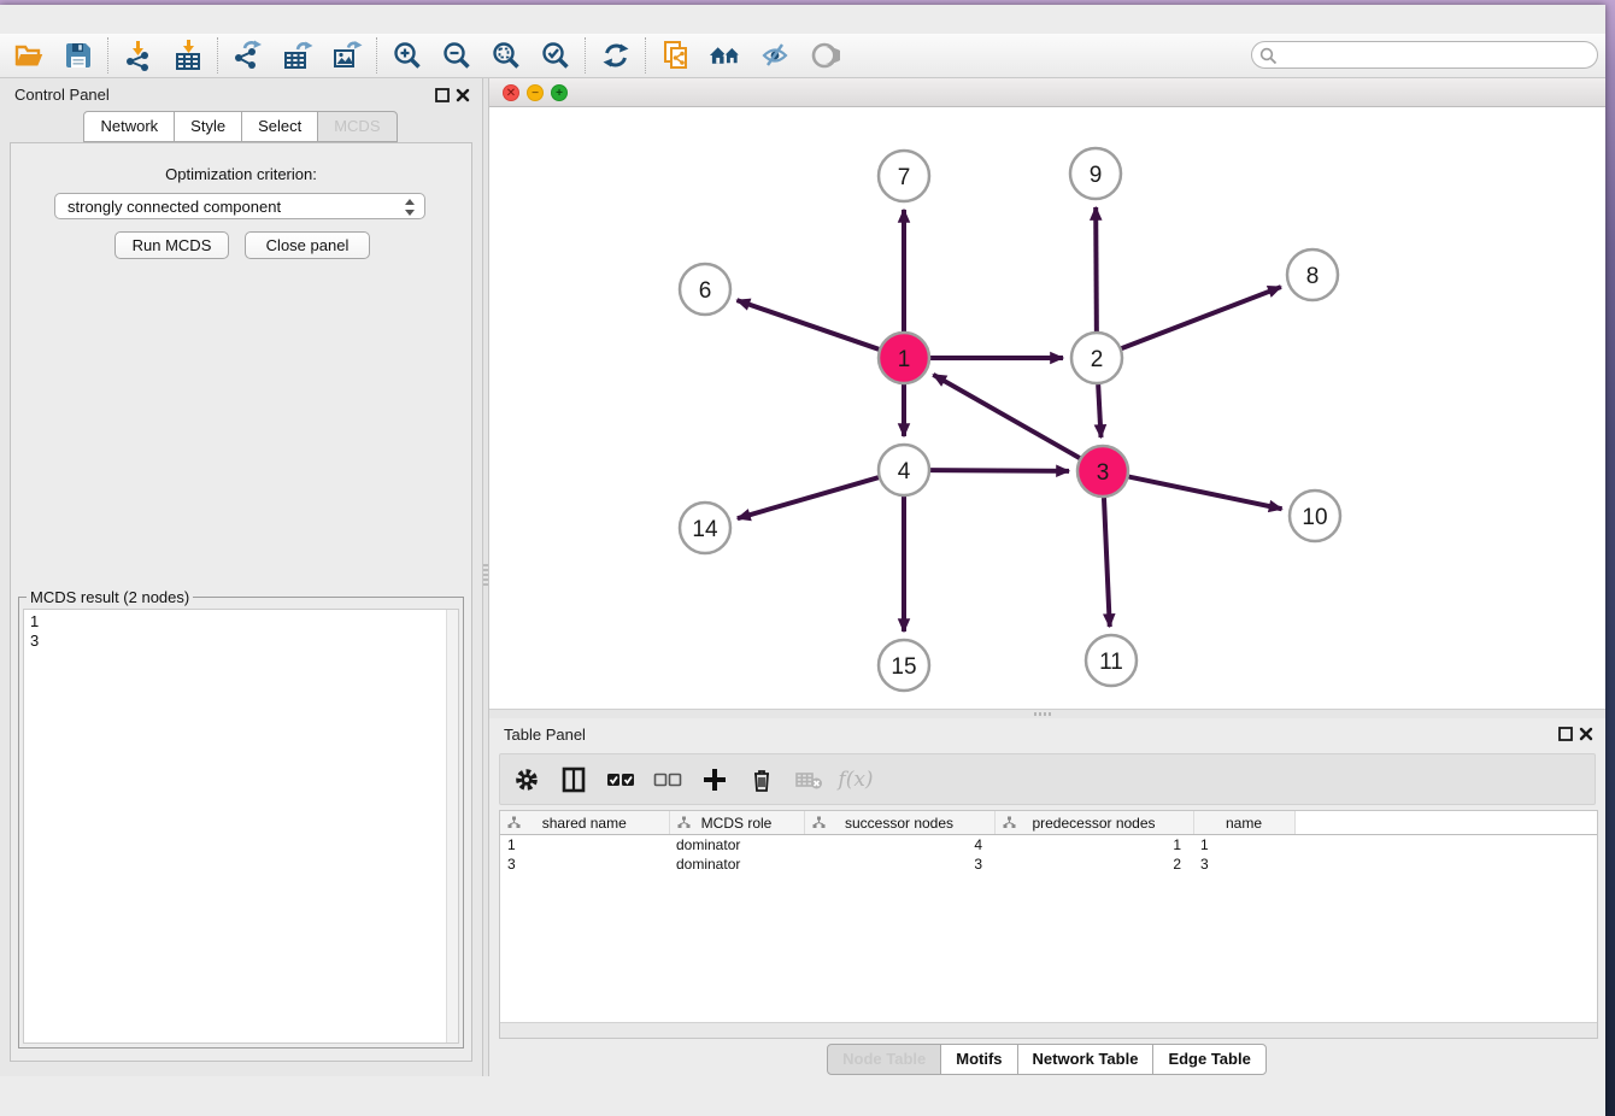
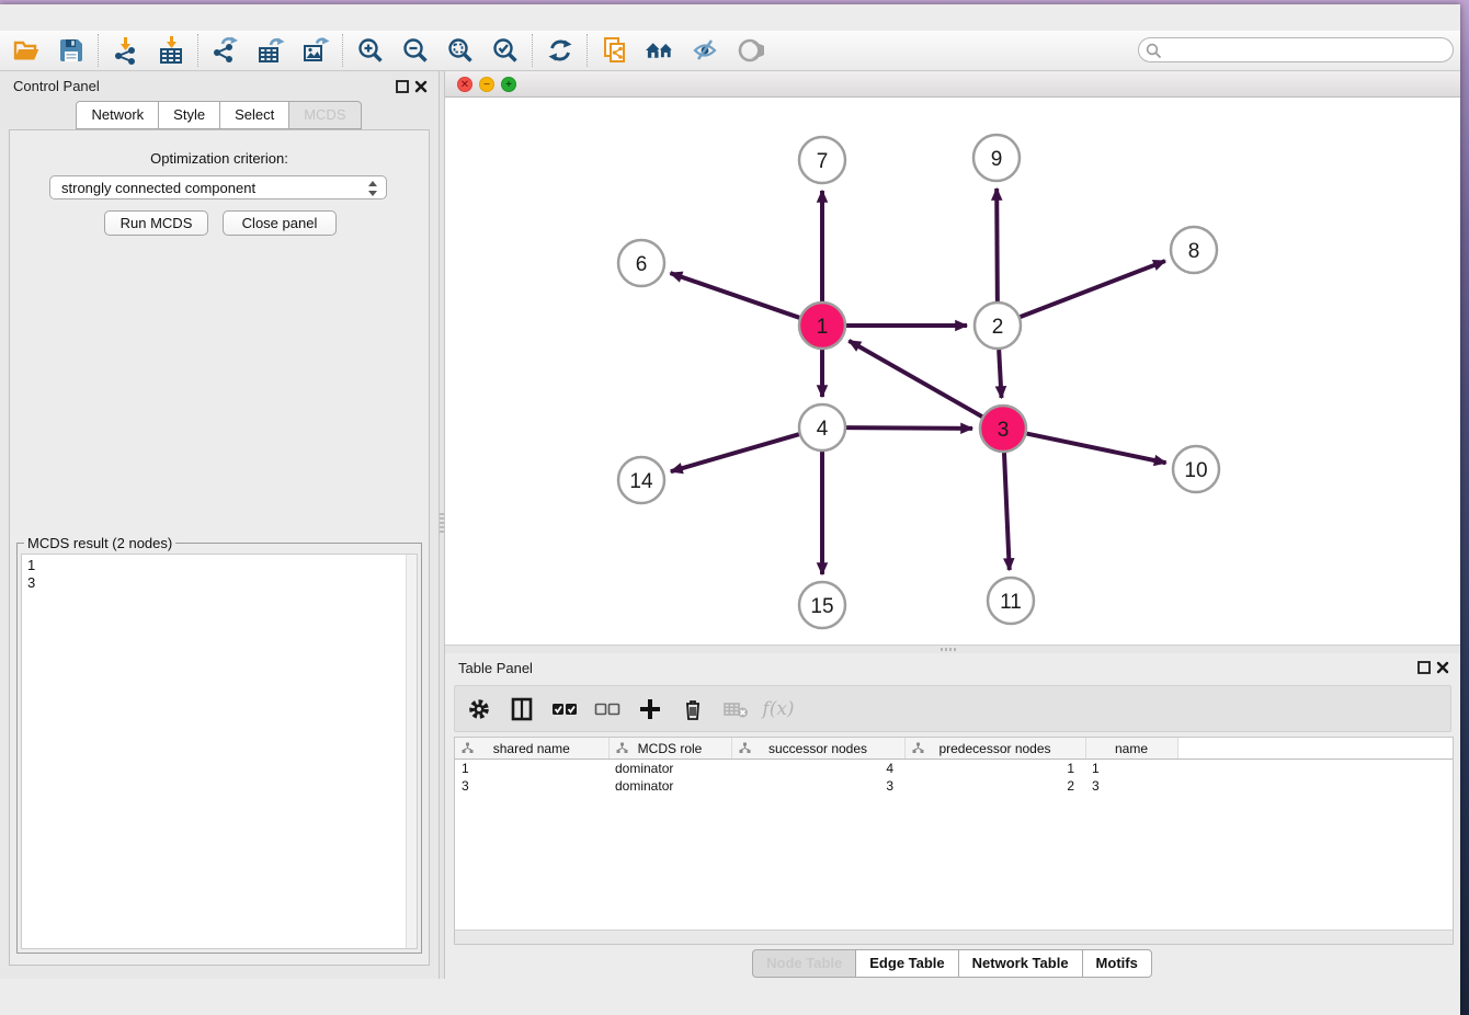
  Control Panel
  Network
  Style
  Select
  MCDS
  Optimization criterion:
  strongly connected component
  Run MCDS
  Close panel
  MCDS result (2 nodes)
  1
  3
  ✕
  −
  +
  1
  2
  3
  4
  6
  7
  8
  9
  10
  11
  14
  15
  Table Panel
  f(x)
  shared name	MCDS role	successor nodes	predecessor nodes	name
  1	dominator	4	1	1
  3	dominator	3	2	3
- Motifs
+ Edge Table
  Network Table
- Edge Table
+ Motifs
